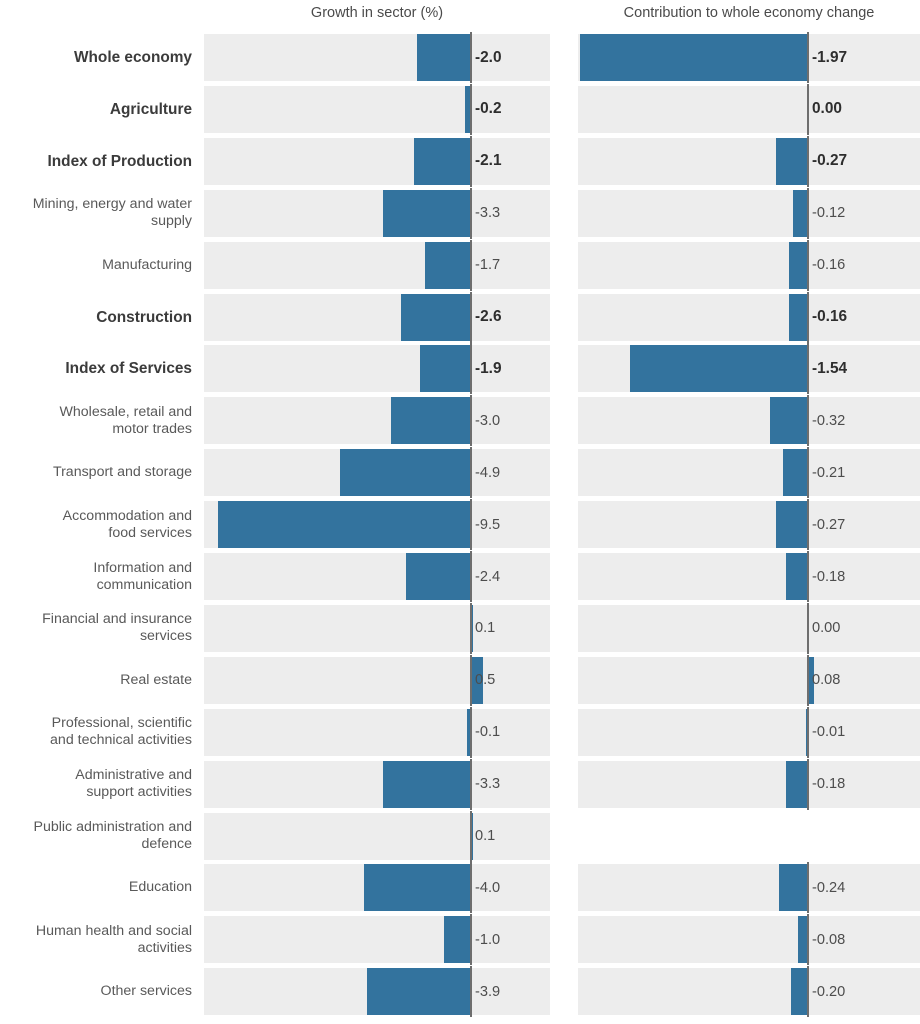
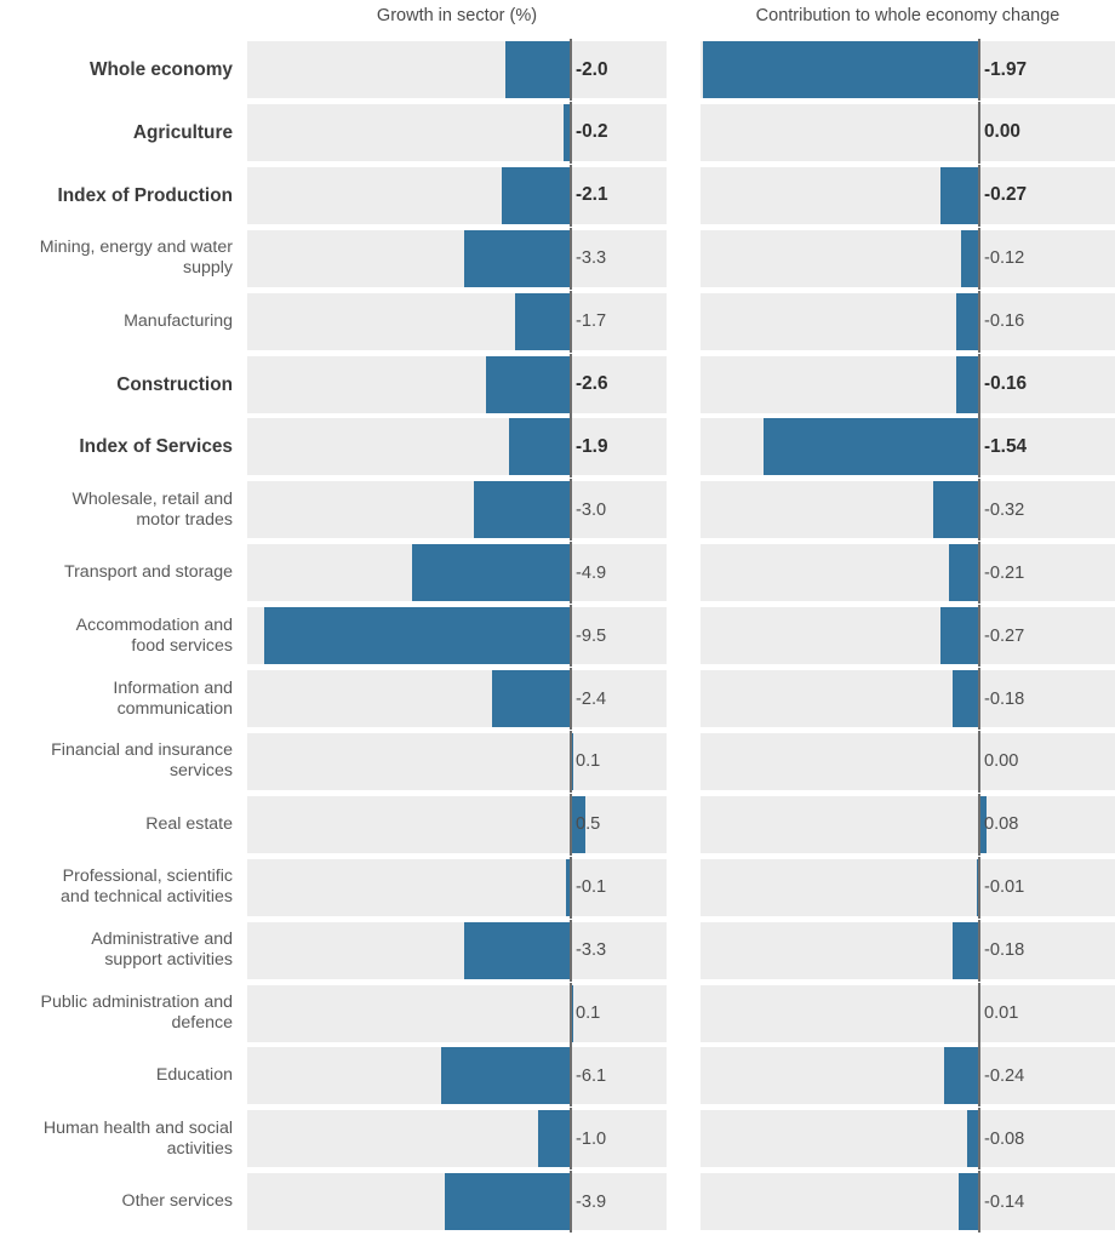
  Growth in sector (%)
  Contribution to whole economy change
  Whole economy
  -2.0
  -1.97
  Agriculture
  -0.2
  0.00
  Index of Production
  -2.1
  -0.27
  Mining, energy and water
  supply
  -3.3
  -0.12
  Manufacturing
  -1.7
  -0.16
  Construction
  -2.6
  -0.16
  Index of Services
  -1.9
  -1.54
  Wholesale, retail and
  motor trades
  -3.0
  -0.32
  Transport and storage
  -4.9
  -0.21
  Accommodation and
  food services
  -9.5
  -0.27
  Information and
  communication
  -2.4
  -0.18
  Financial and insurance
  services
  0.1
  0.00
  Real estate
  0.5
  0.08
  Professional, scientific
  and technical activities
  -0.1
  -0.01
  Administrative and
  support activities
  -3.3
  -0.18
  Public administration and
  defence
  0.1
+ 0.01
  Education
- -4.0
+ -6.1
  -0.24
  Human health and social
  activities
  -1.0
  -0.08
  Other services
  -3.9
- -0.20
+ -0.14
